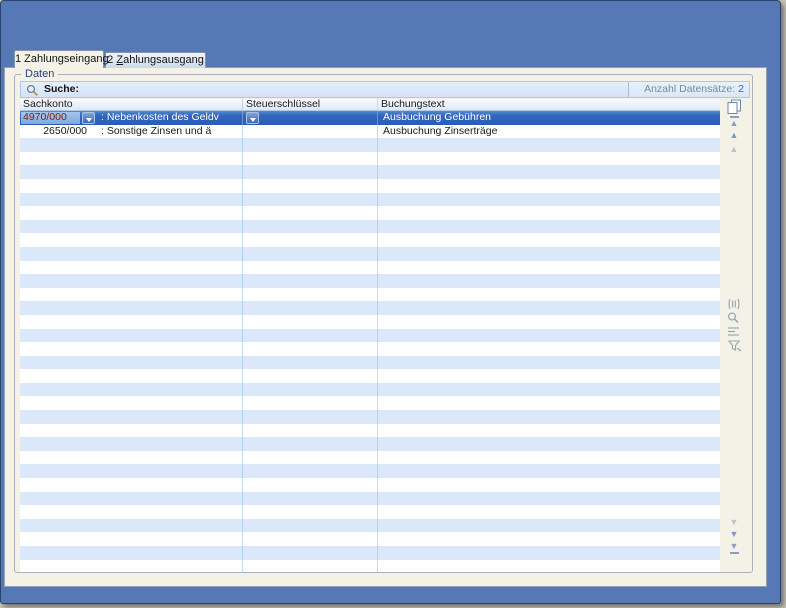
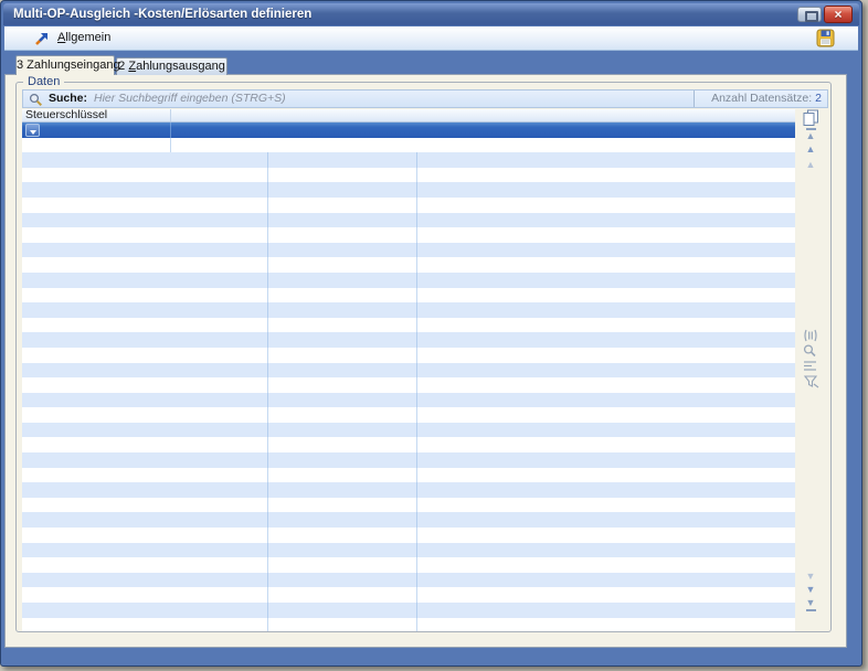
+ Multi-OP-Ausgleich -Kosten/Erlösarten definieren
+ ×
+ Allgemein
- 1 Zahlungseingang
+ 3 Zahlungseingang
  2 Zahlungsausgang
  Daten
  Suche:
+ Hier Suchbegriff eingeben (STRG+S)
  Anzahl Datensätze: 2
- Sachkonto
  Steuerschlüssel
- Buchungstext
- 4970/000
- : Nebenkosten des Geldv
- Ausbuchung Gebühren
- 2650/000
- : Sonstige Zinsen und ä
- Ausbuchung Zinserträge
  ▲
  ▲
  ▲
  ▼
  ▼
  ▼
